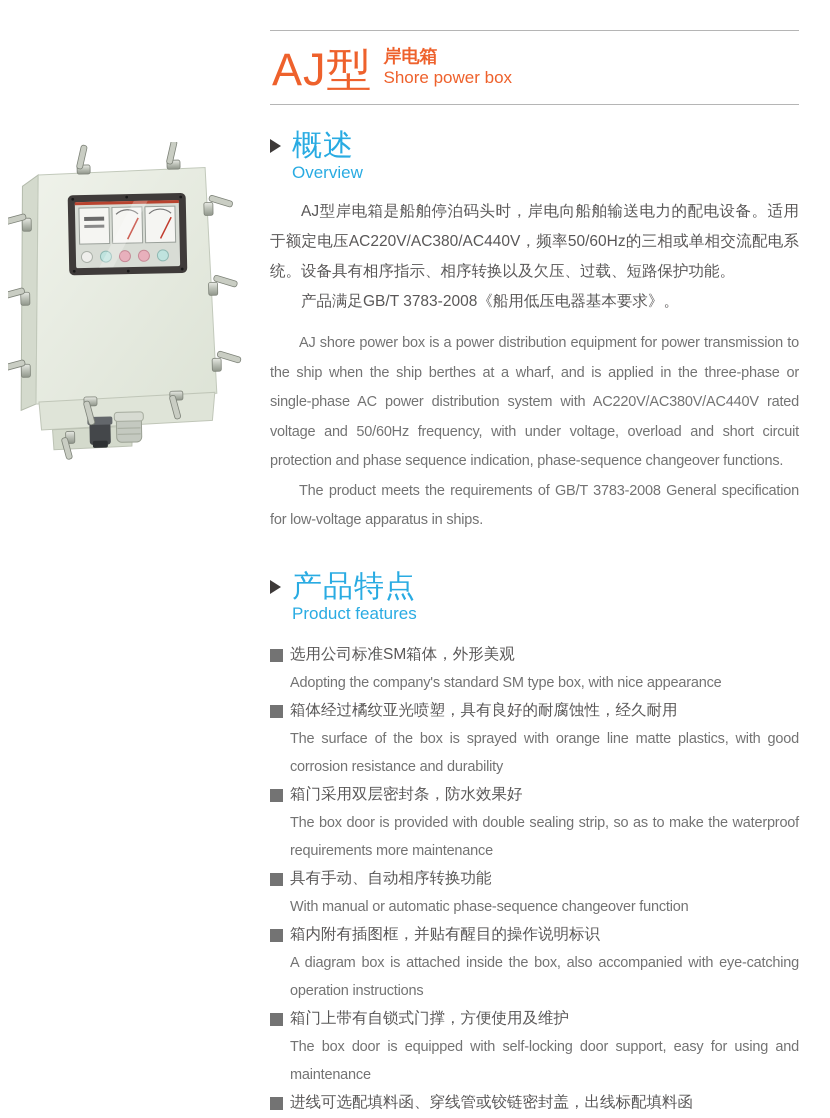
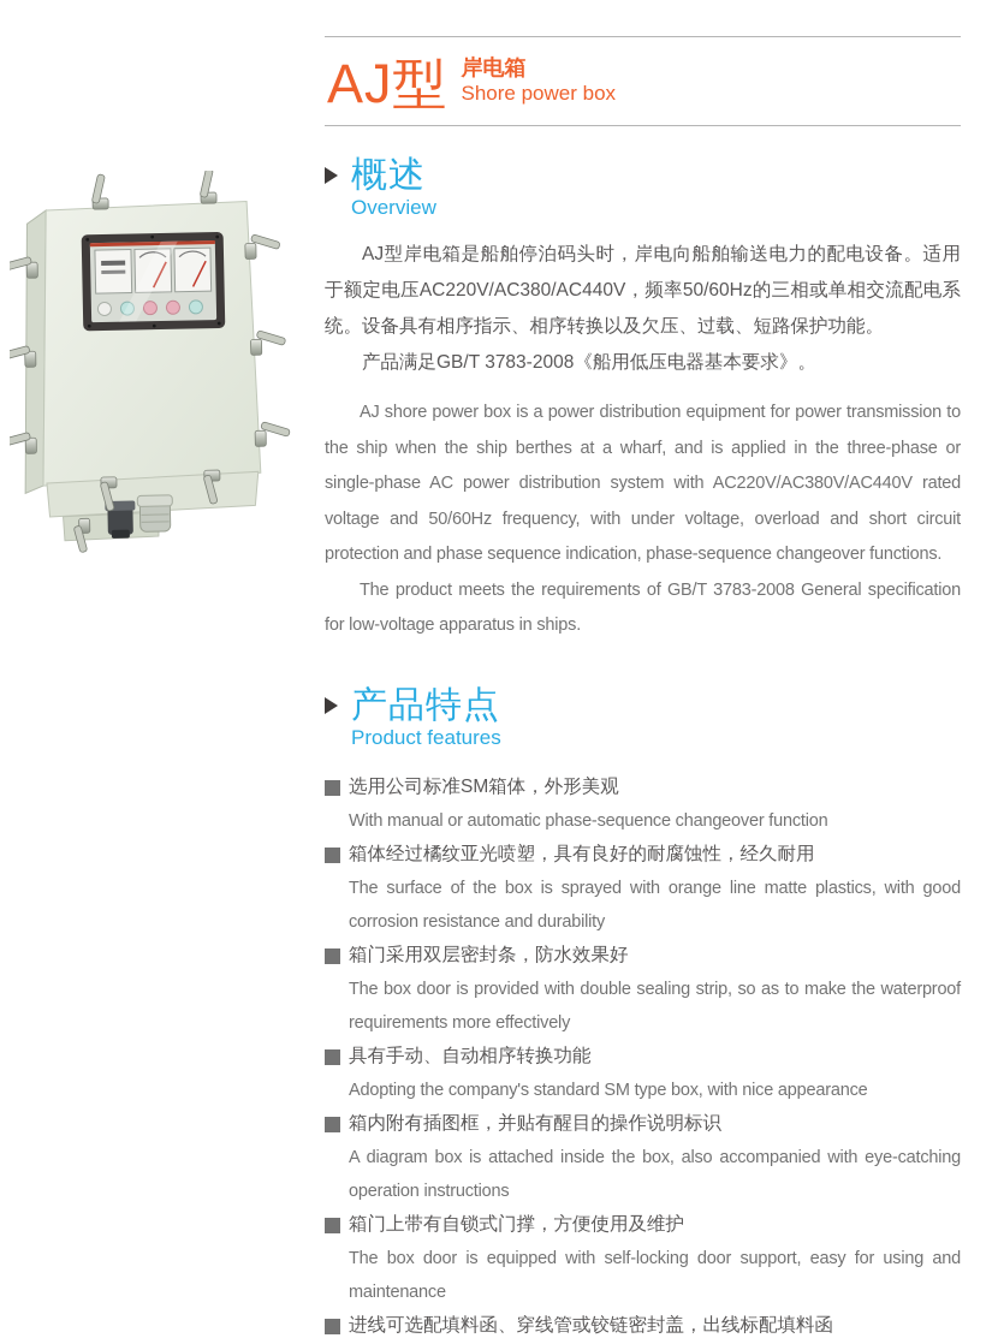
  AJ型
  岸电箱
  Shore power box
  概述
  Overview
  AJ型岸电箱是船舶停泊码头时，岸电向船舶输送电力的配电设备。适用于额定电压AC220V/AC380/AC440V，频率50/60Hz的三相或单相交流配电系统。设备具有相序指示、相序转换以及欠压、过载、短路保护功能。
  产品满足GB/T 3783-2008《船用低压电器基本要求》。
  AJ shore power box is a power distribution equipment for power transmission to the ship when the ship berthes at a wharf, and is applied in the three-phase or single-phase AC power distribution system with AC220V/AC380V/AC440V rated voltage and 50/60Hz frequency, with under voltage, overload and short circuit protection and phase sequence indication, phase-sequence changeover functions.
  The product meets the requirements of GB/T 3783-2008 General specification for low-voltage apparatus in ships.
  产品特点
  Product features
  选用公司标准SM箱体，外形美观
- Adopting the company's standard SM type box, with nice appearance
+ With manual or automatic phase-sequence changeover function
  箱体经过橘纹亚光喷塑，具有良好的耐腐蚀性，经久耐用
  The surface of the box is sprayed with orange line matte plastics, with good corrosion resistance and durability
  箱门采用双层密封条，防水效果好
- The box door is provided with double sealing strip, so as to make the waterproof requirements more maintenance
+ The box door is provided with double sealing strip, so as to make the waterproof requirements more effectively
  具有手动、自动相序转换功能
- With manual or automatic phase-sequence changeover function
+ Adopting the company's standard SM type box, with nice appearance
  箱内附有插图框，并贴有醒目的操作说明标识
  A diagram box is attached inside the box, also accompanied with eye-catching operation instructions
  箱门上带有自锁式门撑，方便使用及维护
  The box door is equipped with self-locking door support, easy for using and maintenance
  进线可选配填料函、穿线管或铰链密封盖，出线标配填料函
